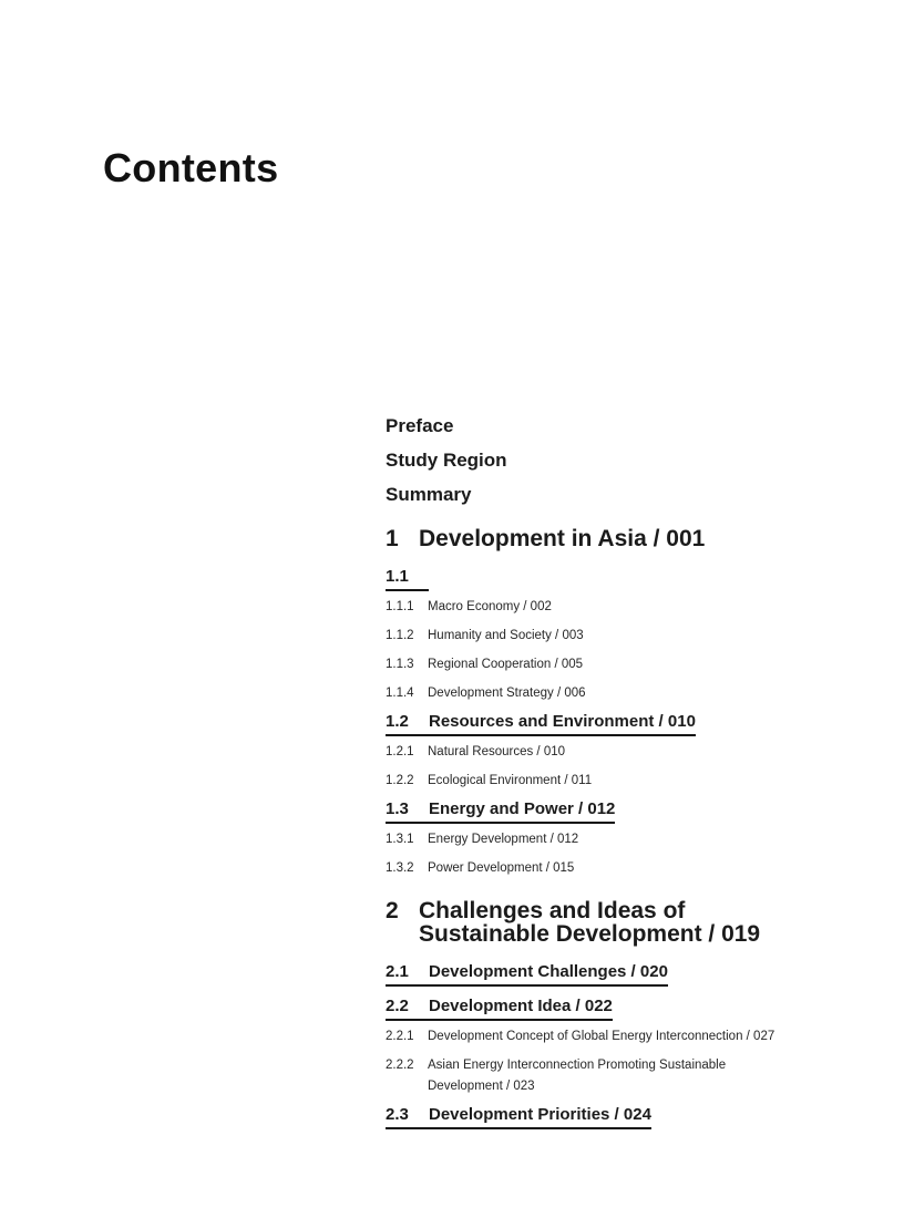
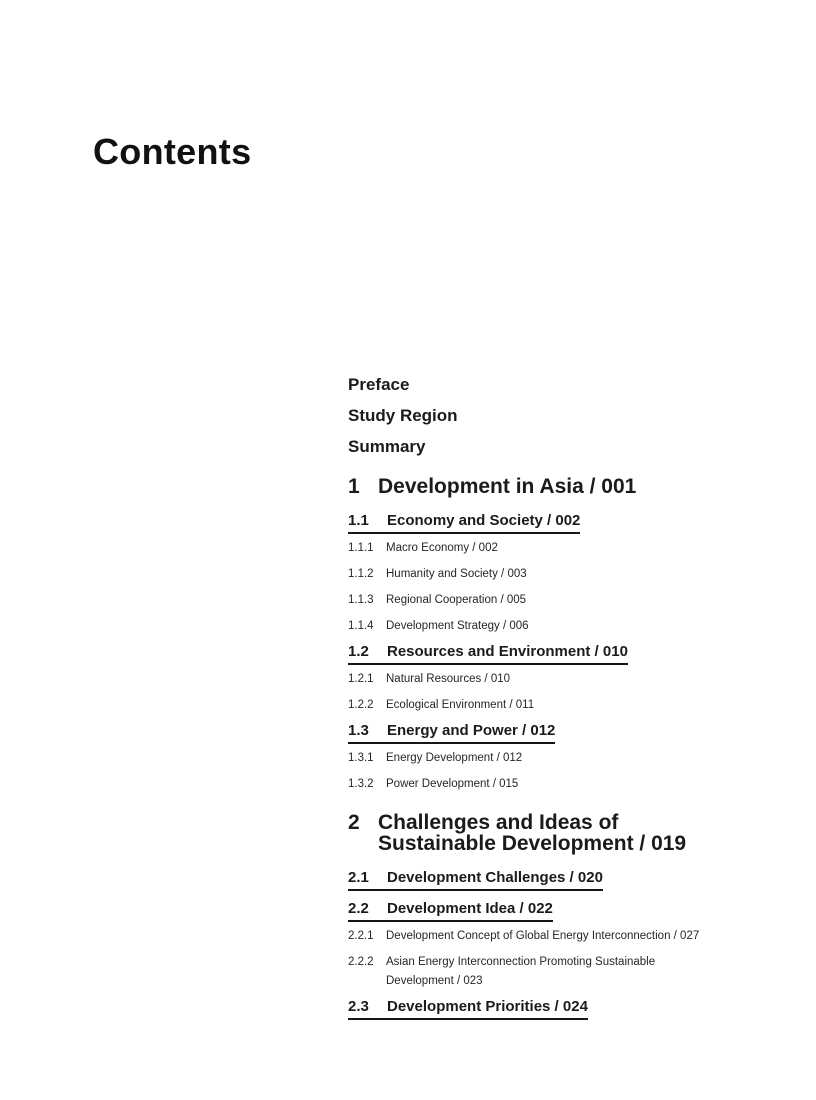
  Contents
  Preface
  Study Region
  Summary
  1
  Development in Asia / 001
  1.1
+ Economy and Society / 002
  1.1.1
  Macro Economy / 002
  1.1.2
  Humanity and Society / 003
  1.1.3
  Regional Cooperation / 005
  1.1.4
  Development Strategy / 006
  1.2
  Resources and Environment / 010
  1.2.1
  Natural Resources / 010
  1.2.2
  Ecological Environment / 011
  1.3
  Energy and Power / 012
  1.3.1
  Energy Development / 012
  1.3.2
  Power Development / 015
  2
  Challenges and Ideas of
  Sustainable Development / 019
  2.1
  Development Challenges / 020
  2.2
  Development Idea / 022
  2.2.1
  Development Concept of Global Energy Interconnection / 027
  2.2.2
  Asian Energy Interconnection Promoting Sustainable
  Development / 023
  2.3
  Development Priorities / 024
